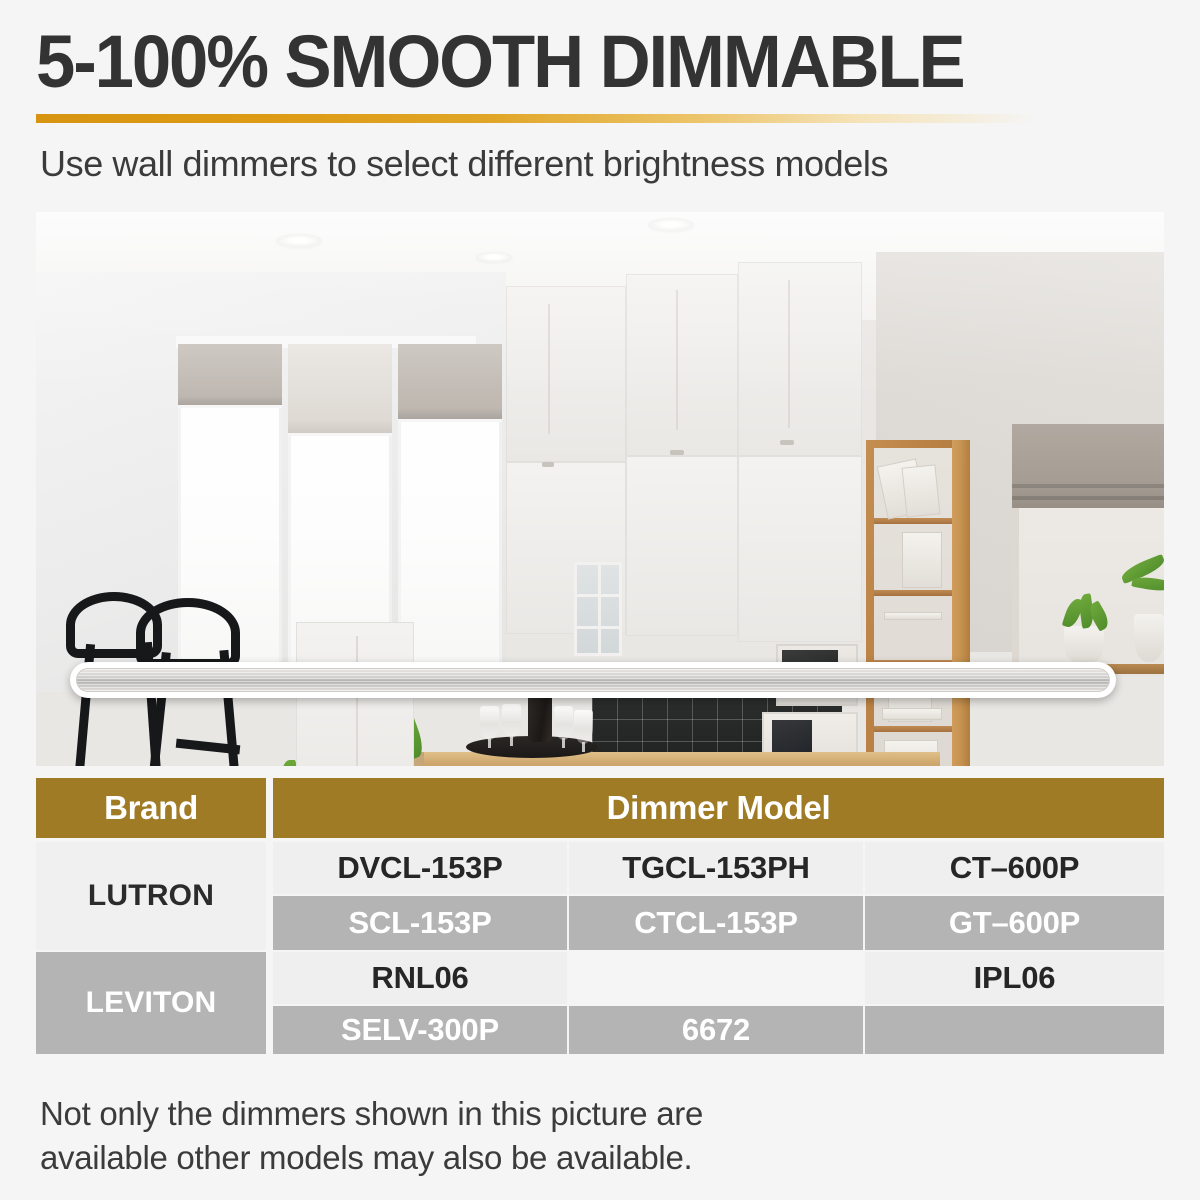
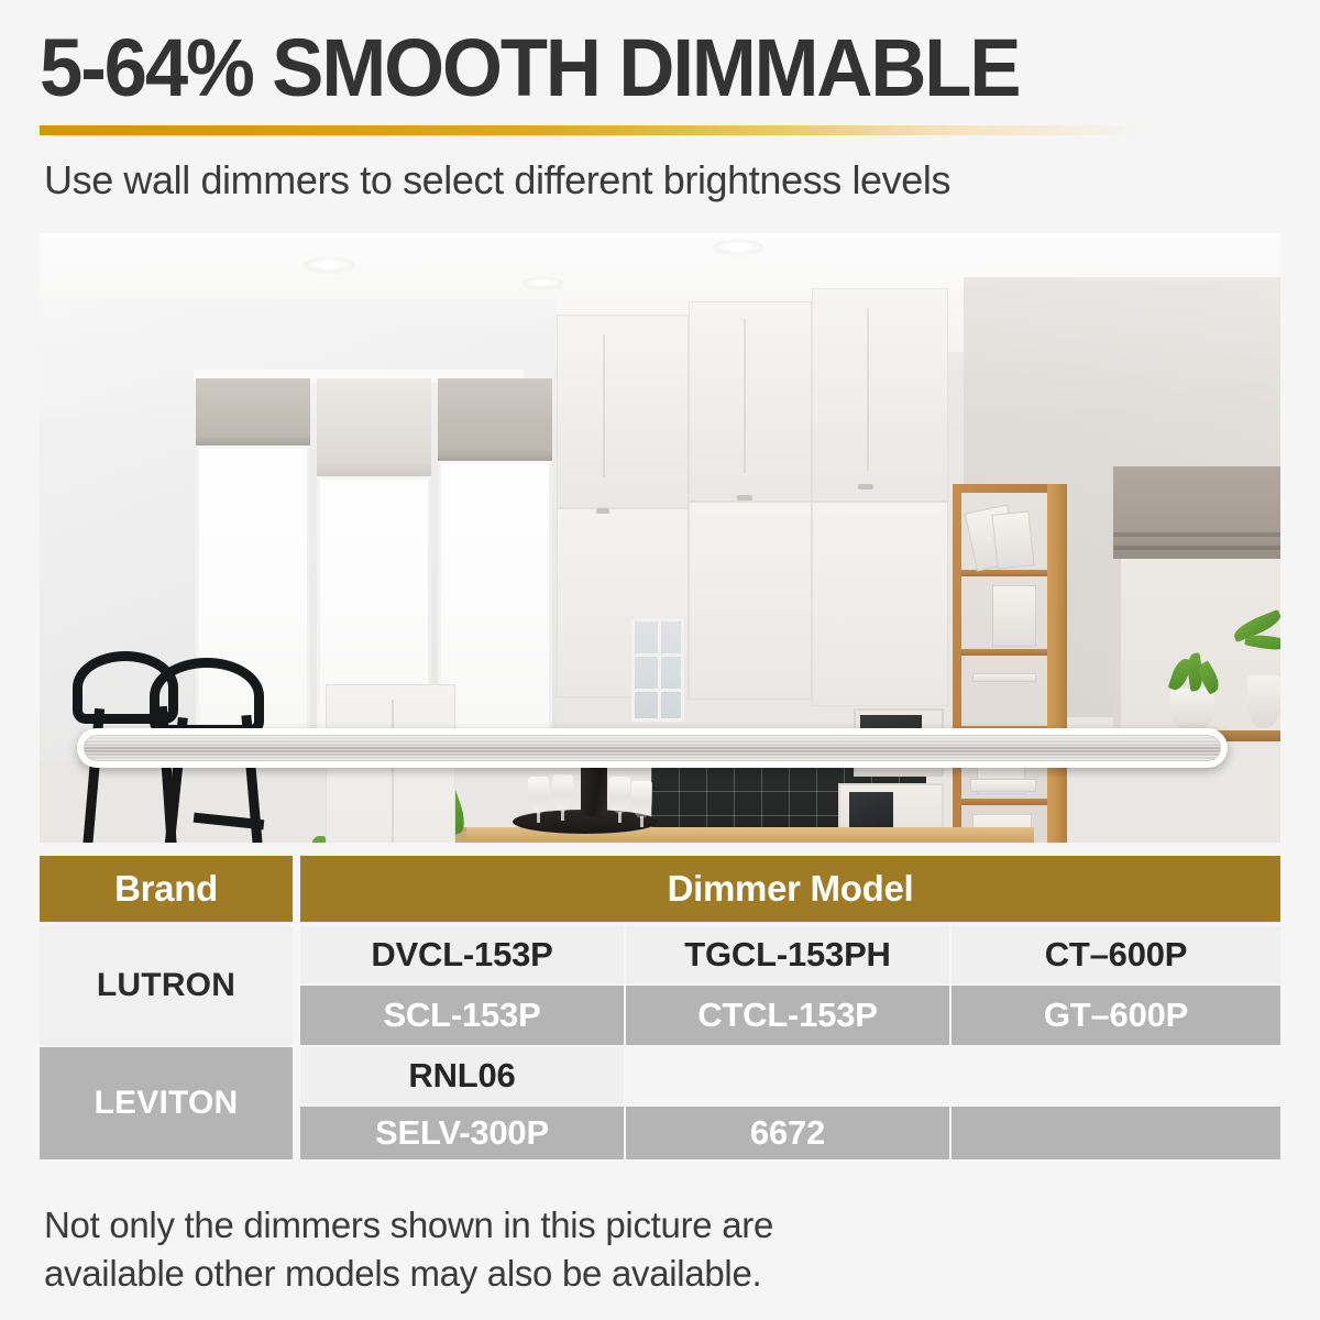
- 5-100% SMOOTH DIMMABLE
+ 5-64% SMOOTH DIMMABLE
- Use wall dimmers to select different brightness models
+ Use wall dimmers to select different brightness levels
  Brand
  Dimmer Model
  LUTRON
  LEVITON
  DVCL-153P
  TGCL-153PH
  CT–600P
  SCL-153P
  CTCL-153P
  GT–600P
  RNL06
- IPL06
  SELV-300P
  6672
  Not only the dimmers shown in this picture are
  available other models may also be available.
